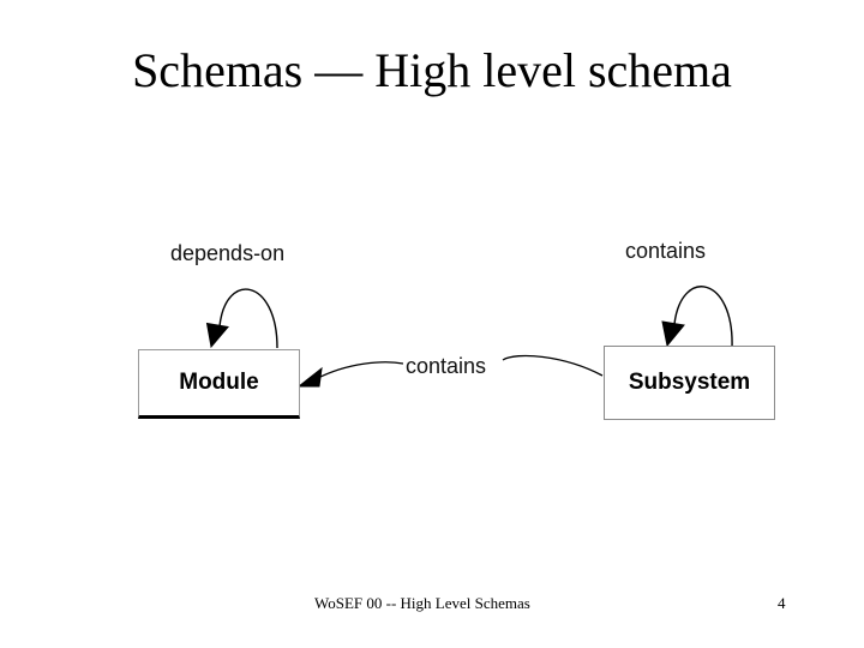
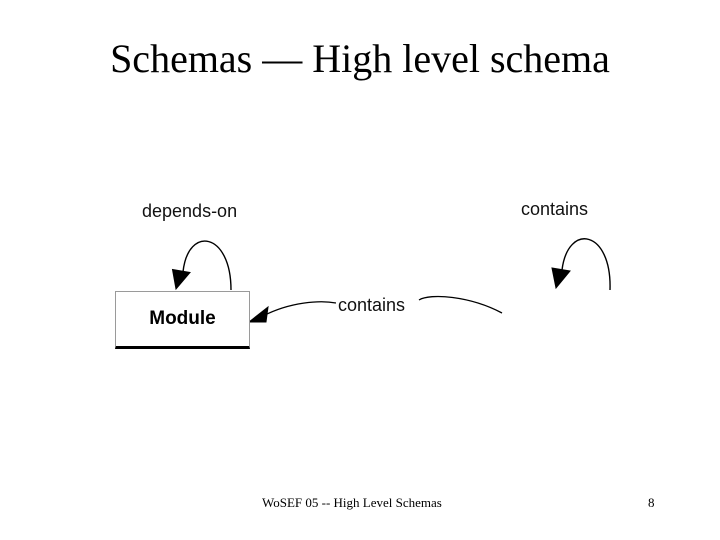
  Schemas — High level schema
  Module
- Subsystem
  depends-on
  contains
  contains
- WoSEF 00 -- High Level Schemas
+ WoSEF 05 -- High Level Schemas
- 4
+ 8
